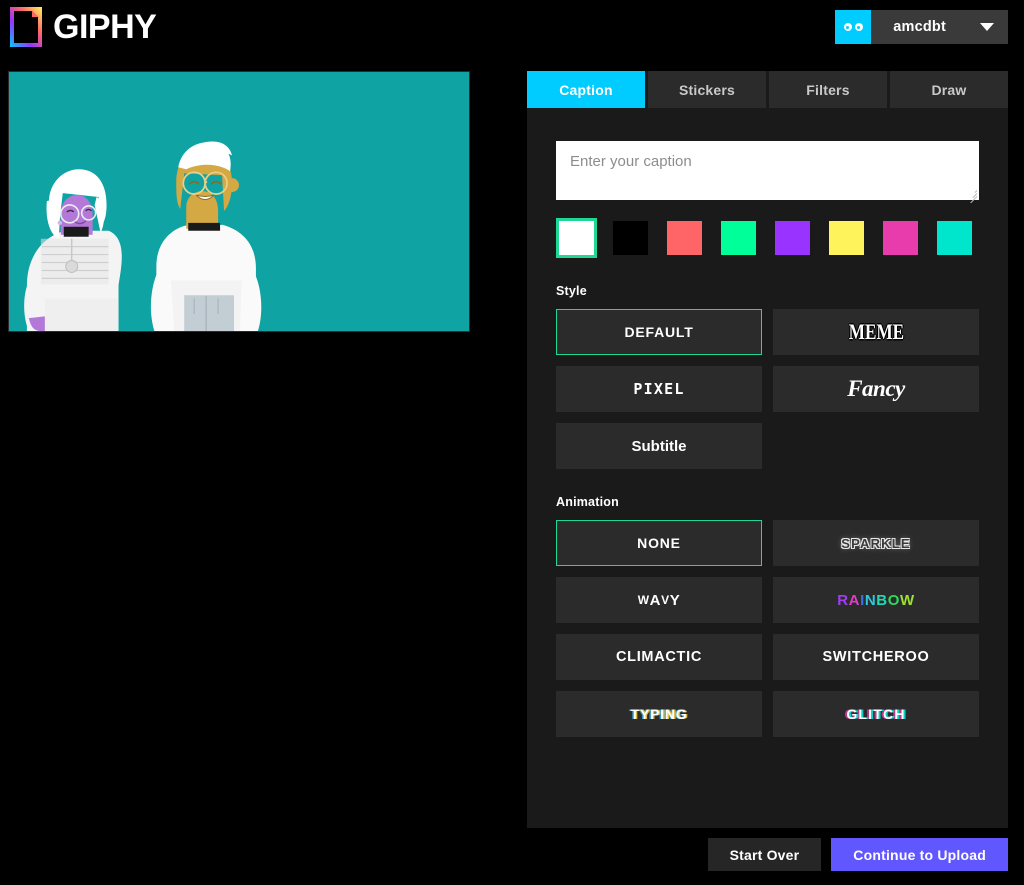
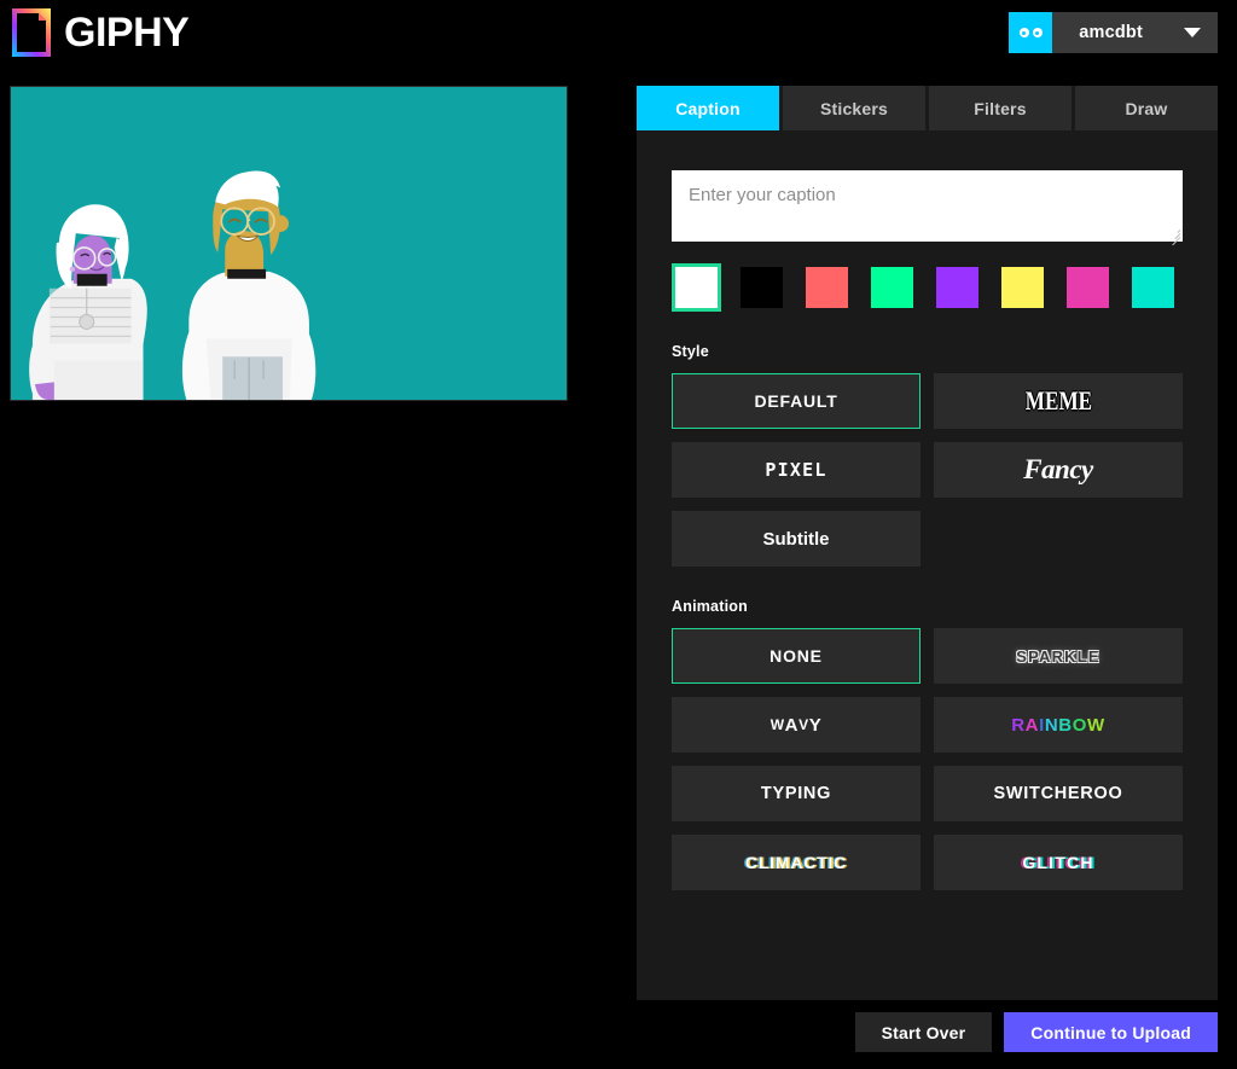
  GIPHY
  amcdbt
  Caption
  Stickers
  Filters
  Draw
  Enter your caption
  Style
  DEFAULT
  MEME
  PIXEL
  Fancy
  Subtitle
  Animation
  NONE
  SPARKLE
  WAVY
  RAINBOW
- CLIMACTIC
+ TYPING
  SWITCHEROO
- TYPING
+ CLIMACTIC
  GLITCH
  Start Over
  Continue to Upload
